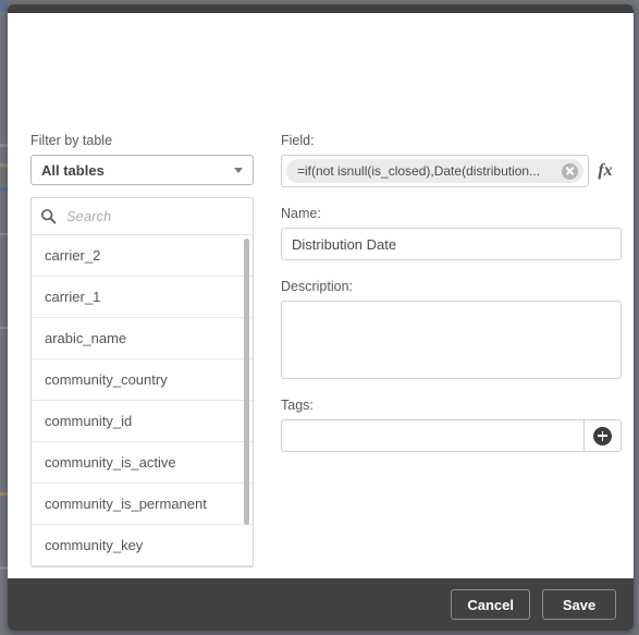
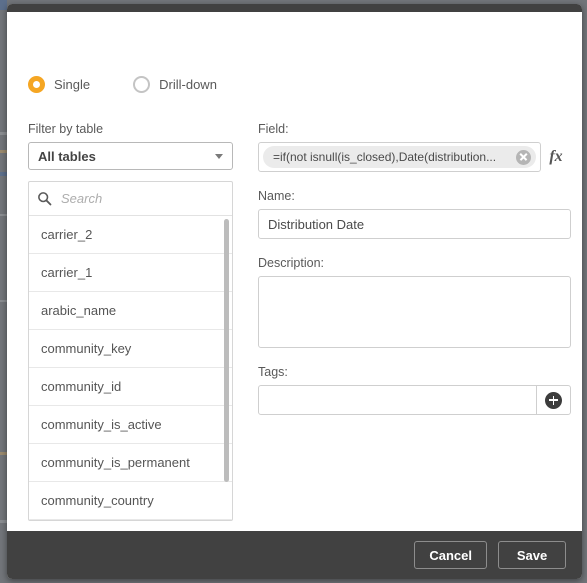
+ Single
+ Drill-down
  Filter by table
  All tables
  Search
  carrier_2
  carrier_1
  arabic_name
- community_country
+ community_key
  community_id
  community_is_active
  community_is_permanent
- community_key
+ community_country
  Field:
  =if(not isnull(is_closed),Date(distribution...
  fx
  Name:
  Distribution Date
  Description:
  Tags:
  Cancel
  Save
